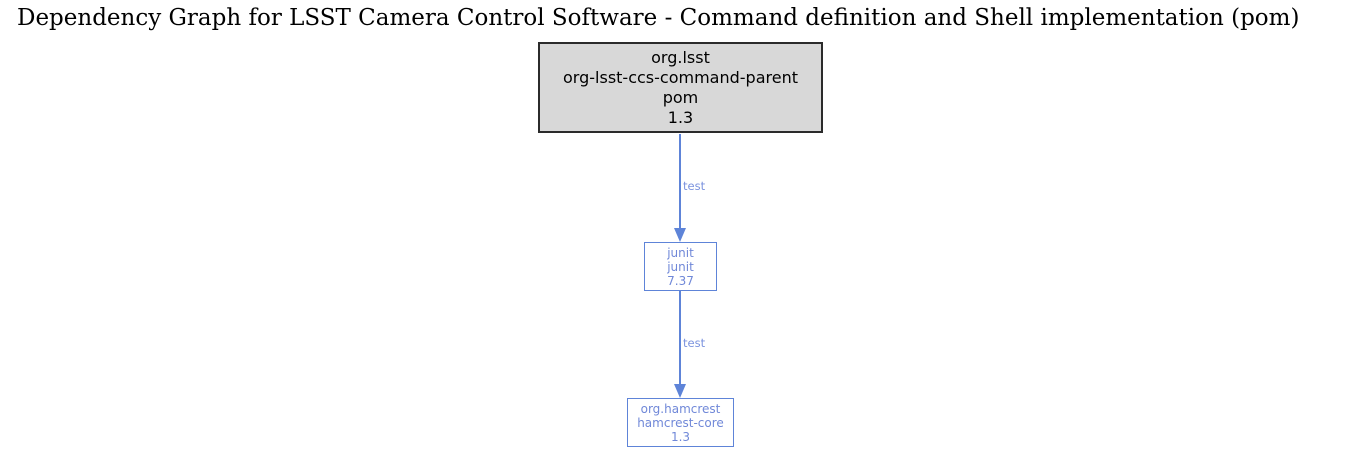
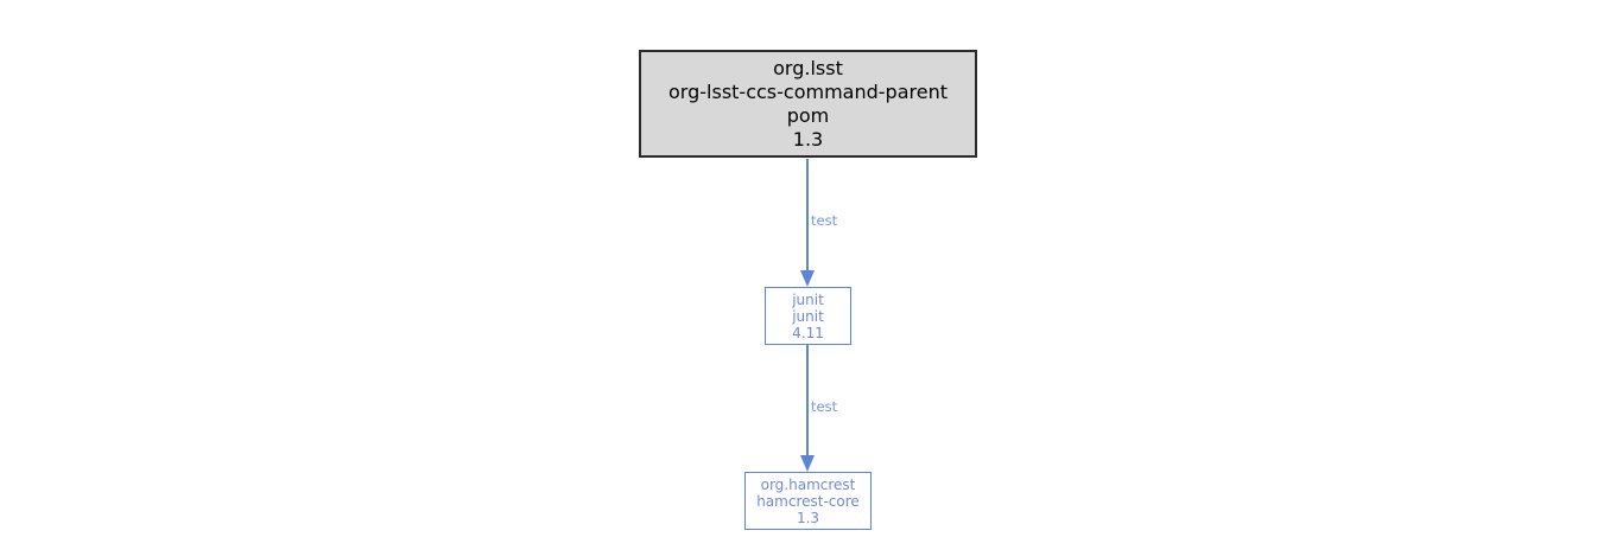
- Dependency Graph for LSST Camera Control Software - Command definition and Shell implementation (pom)
  org.lsst
  org-lsst-ccs-command-parent
  pom
  1.3
  test
  junit
  junit
- 7.37
+ 4.11
  test
  org.hamcrest
  hamcrest-core
  1.3
